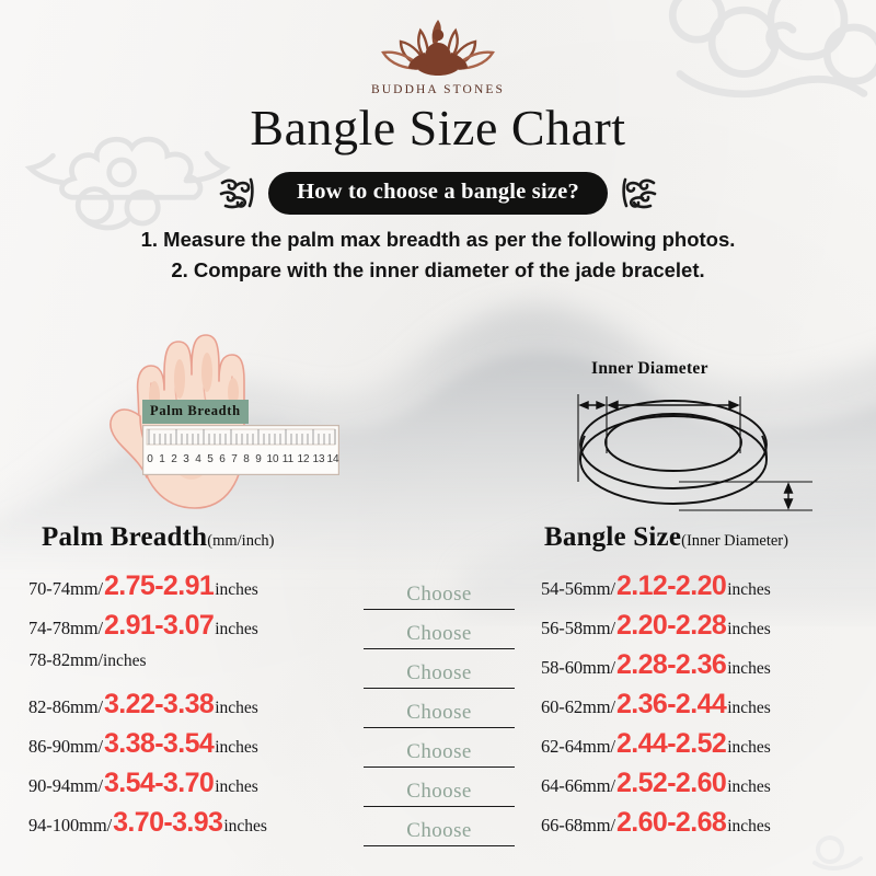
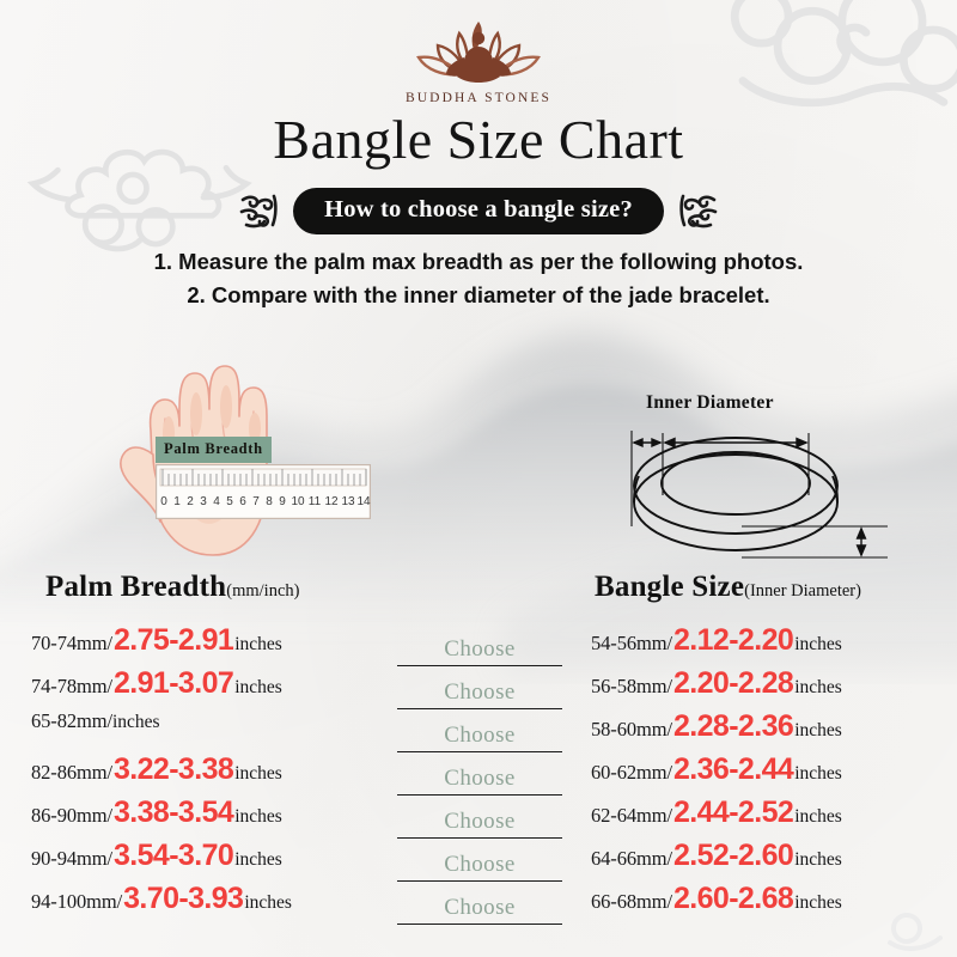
  BUDDHA STONES
  Bangle Size Chart
  How to choose a bangle size?
  1. Measure the palm max breadth as per the following photos.
  2. Compare with the inner diameter of the jade bracelet.
  Palm Breadth
  0
  1
  2
  3
  4
  5
  6
  7
  8
  9
  10
  11
  12
  13
  14
  Inner Diameter
  Palm Breadth(mm/inch)
  Bangle Size(Inner Diameter)
  70-74mm/
  2.75-2.91
  inches
  Choose
  74-78mm/
  2.91-3.07
  inches
  Choose
- 78-82mm/
+ 65-82mm/
  inches
  Choose
  82-86mm/
  3.22-3.38
  inches
  Choose
  86-90mm/
  3.38-3.54
  inches
  Choose
  90-94mm/
  3.54-3.70
  inches
  Choose
  94-100mm/
  3.70-3.93
  inches
  Choose
  54-56mm/
  2.12-2.20
  inches
  56-58mm/
  2.20-2.28
  inches
  58-60mm/
  2.28-2.36
  inches
  60-62mm/
  2.36-2.44
  inches
  62-64mm/
  2.44-2.52
  inches
  64-66mm/
  2.52-2.60
  inches
  66-68mm/
  2.60-2.68
  inches
